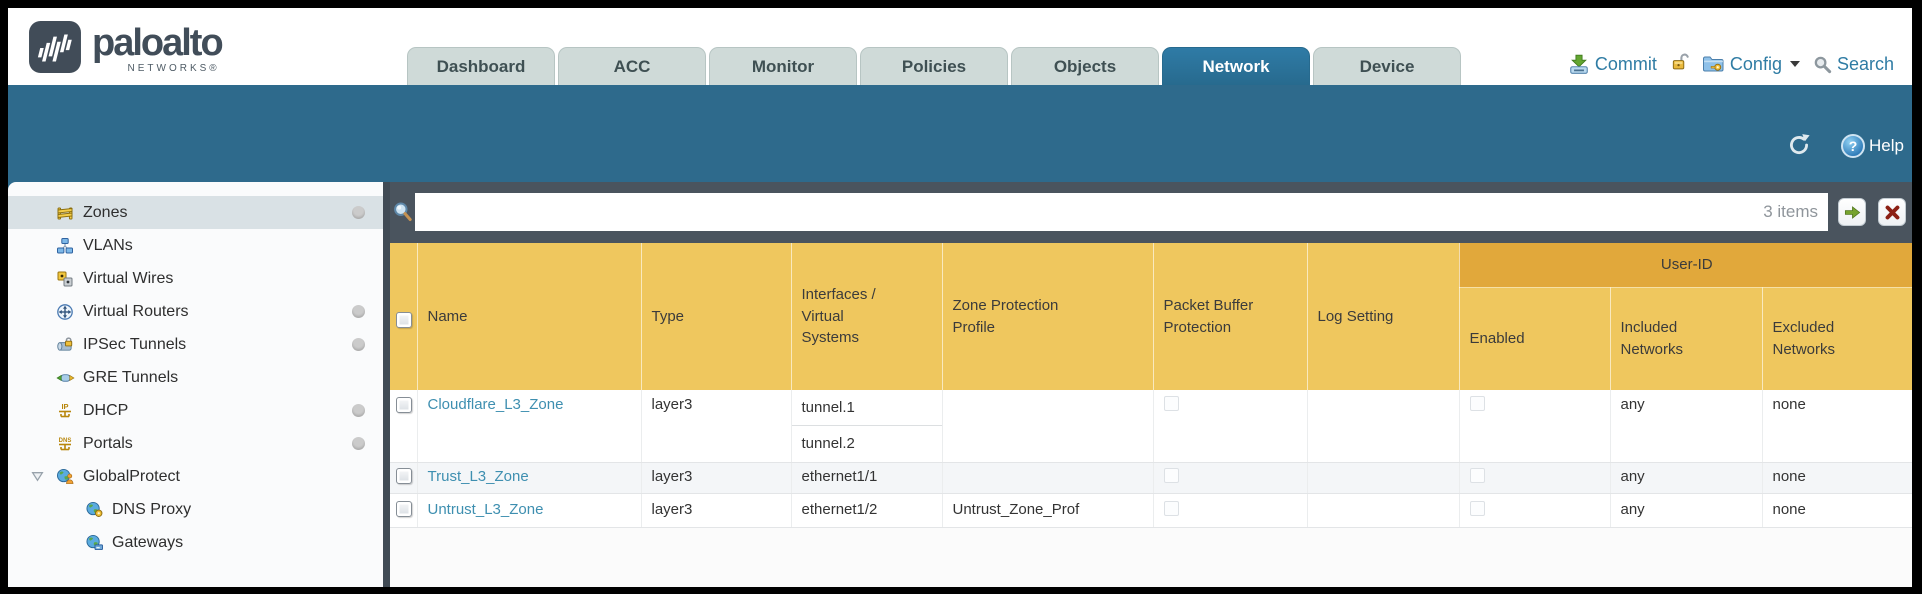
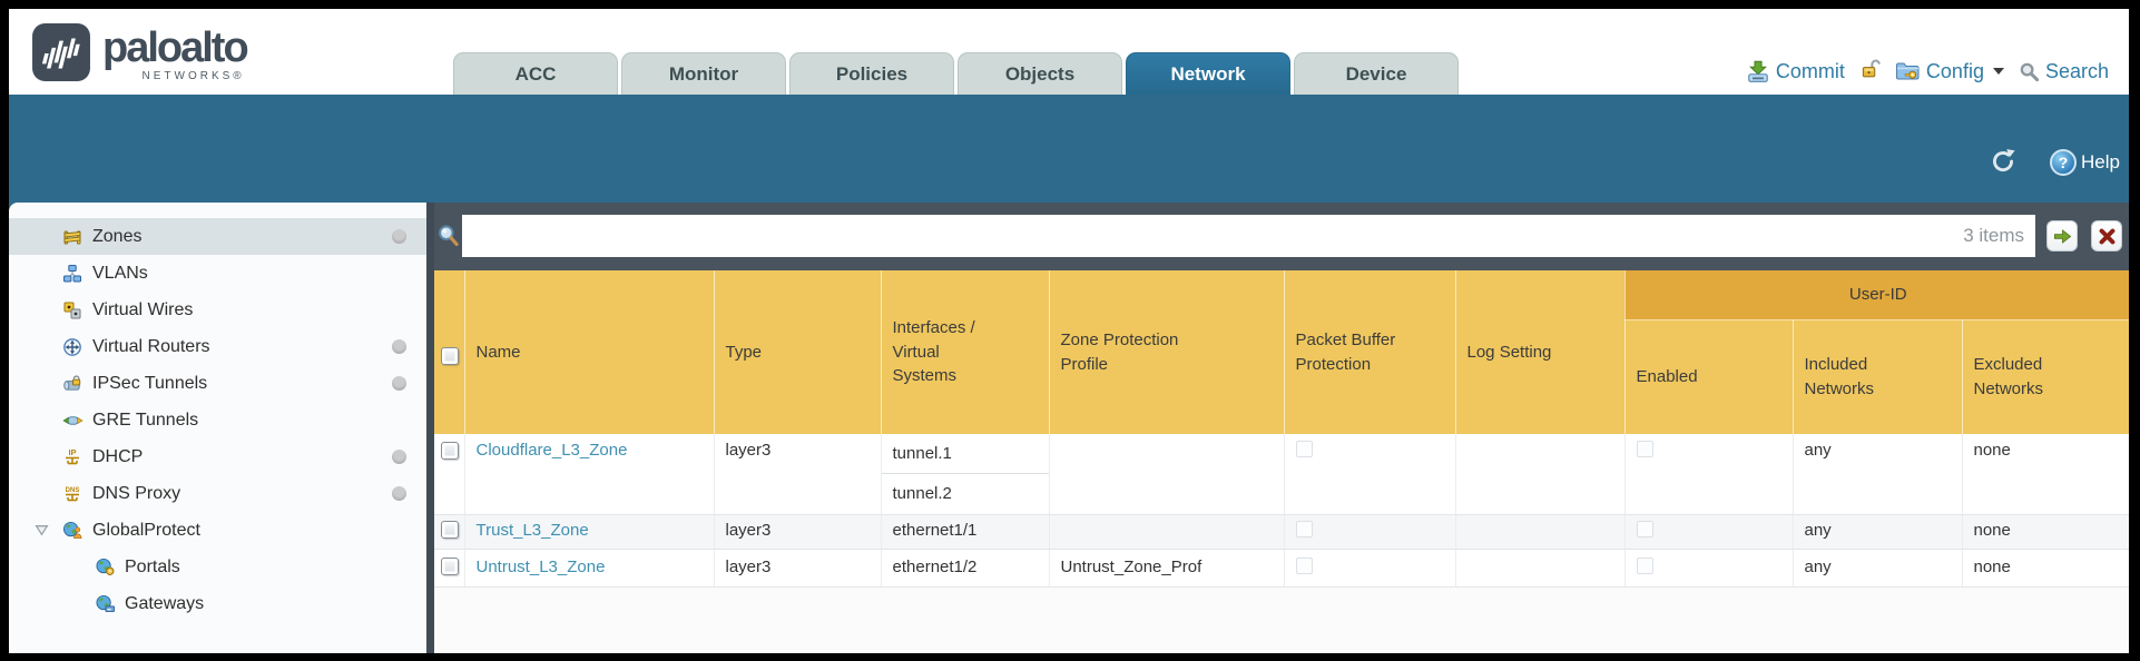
  paloalto
  NETWORKS®
- Dashboard
  ACC
  Monitor
  Policies
  Objects
  Network
  Device
  Commit
  Config
  Search
  ?
  Help
  Zones
  VLANs
  Virtual Wires
  Virtual Routers
  IPSec Tunnels
  GRE Tunnels
  IP
  DHCP
- Portals
+ DNS Proxy
  GlobalProtect
- DNS Proxy
+ Portals
  Gateways
  3 items
  	Name	Type	Interfaces / Virtual Systems	Zone Protection Profile	Packet Buffer Protection	Log Setting	User-ID
  Enabled	Included Networks	Excluded Networks
  	Cloudflare_L3_Zone	layer3	tunnel.1 tunnel.2					any	none
  	Trust_L3_Zone	layer3	ethernet1/1					any	none
  	Untrust_L3_Zone	layer3	ethernet1/2	Untrust_Zone_Prof				any	none
